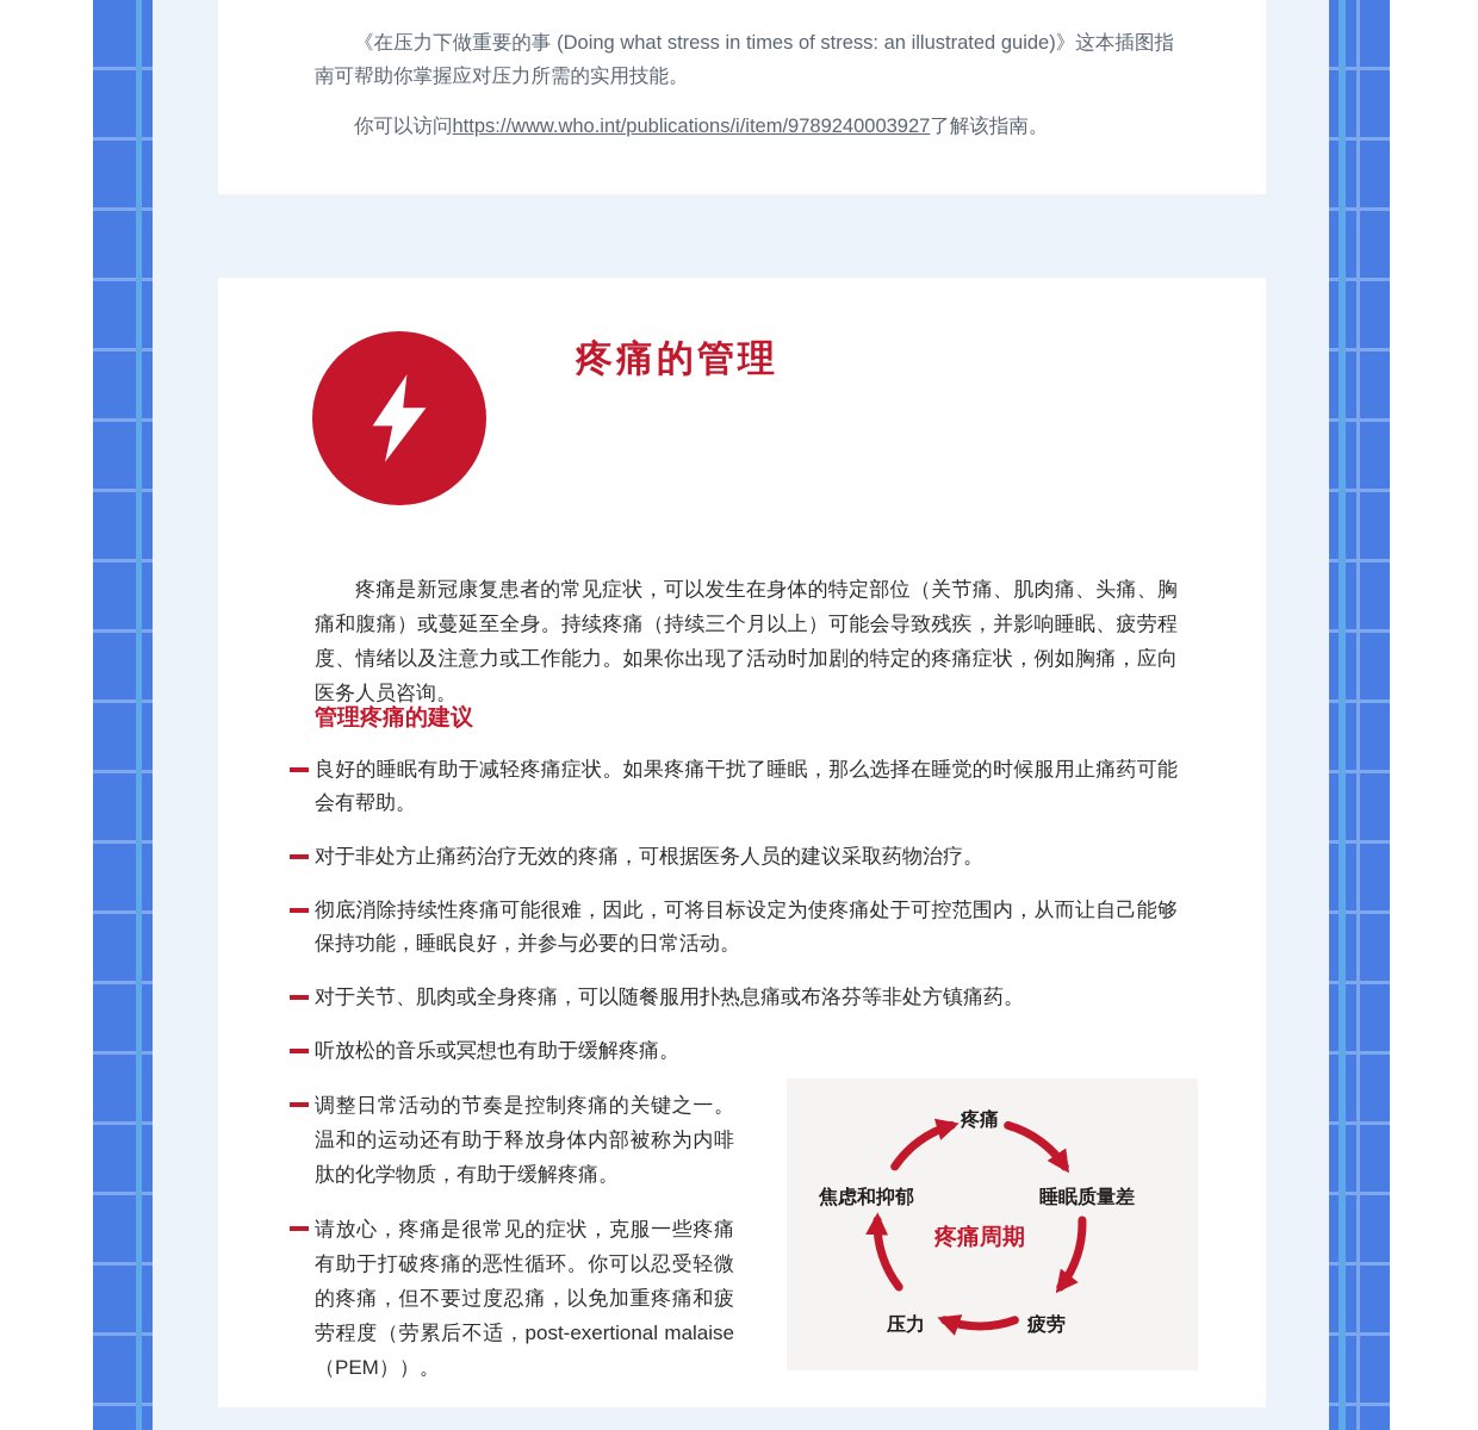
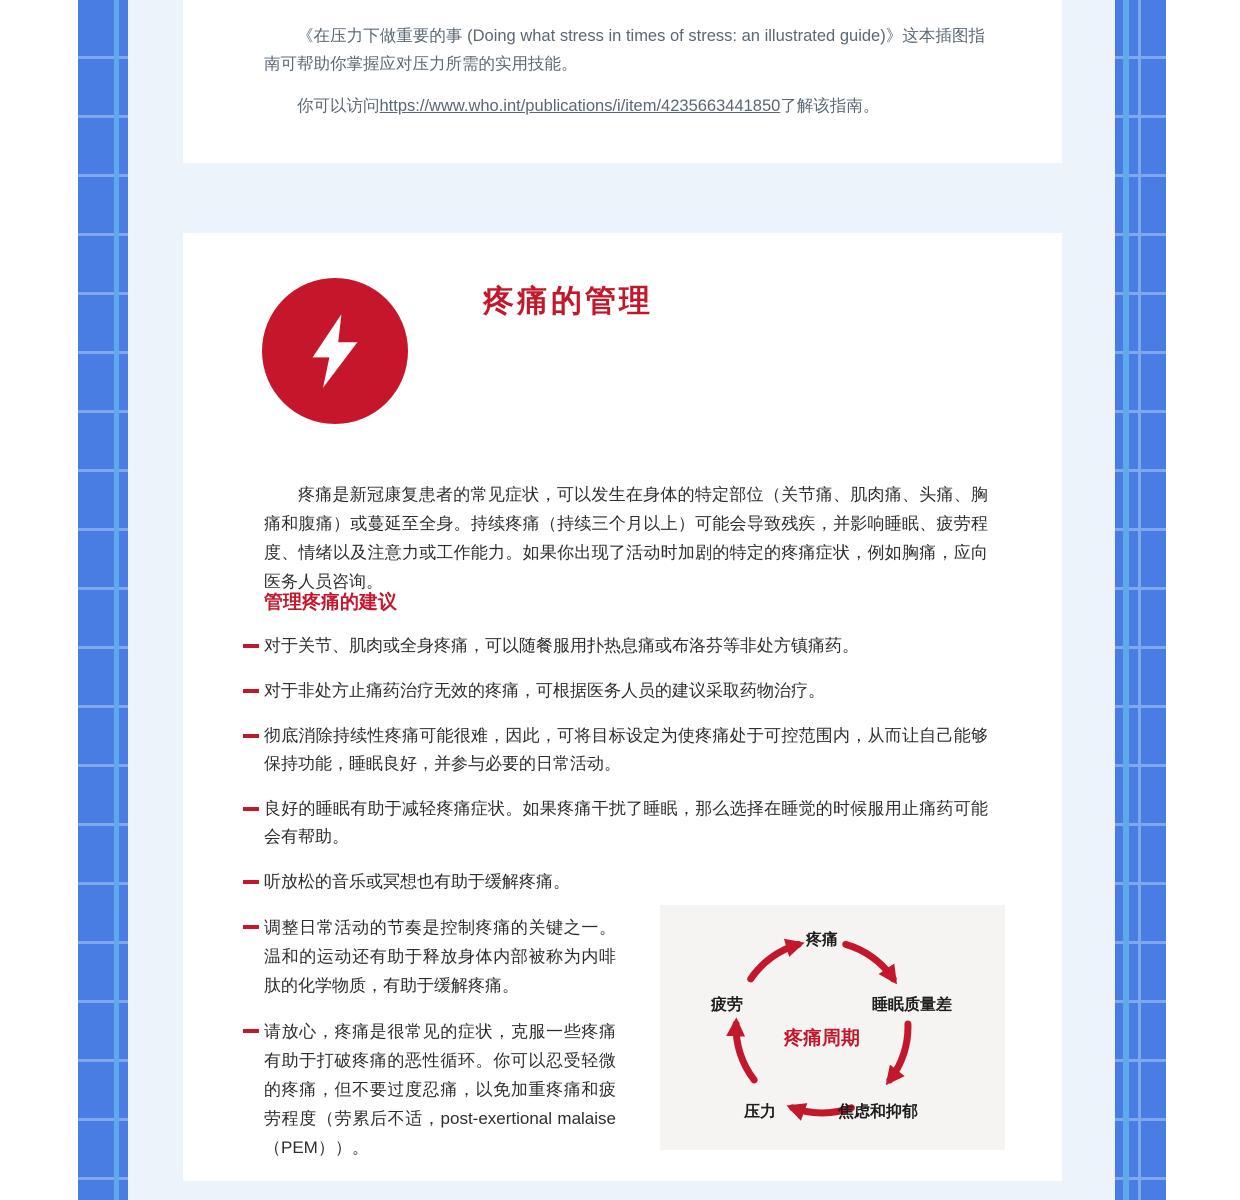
  《在压力下做重要的事 (Doing what stress in times of stress: an illustrated guide)》这本插图指南可帮助你掌握应对压力所需的实用技能。
- 你可以访问https://www.who.int/publications/i/item/9789240003927了解该指南。
+ 你可以访问https://www.who.int/publications/i/item/4235663441850了解该指南。
  疼痛的管理
  疼痛是新冠康复患者的常见症状，可以发生在身体的特定部位（关节痛、肌肉痛、头痛、胸痛和腹痛）或蔓延至全身。持续疼痛（持续三个月以上）可能会导致残疾，并影响睡眠、疲劳程度、情绪以及注意力或工作能力。如果你出现了活动时加剧的特定的疼痛症状，例如胸痛，应向医务人员咨询。
  管理疼痛的建议
- 良好的睡眠有助于减轻疼痛症状。如果疼痛干扰了睡眠，那么选择在睡觉的时候服用止痛药可能会有帮助。
+ 对于关节、肌肉或全身疼痛，可以随餐服用扑热息痛或布洛芬等非处方镇痛药。
  对于非处方止痛药治疗无效的疼痛，可根据医务人员的建议采取药物治疗。
  彻底消除持续性疼痛可能很难，因此，可将目标设定为使疼痛处于可控范围内，从而让自己能够保持功能，睡眠良好，并参与必要的日常活动。
- 对于关节、肌肉或全身疼痛，可以随餐服用扑热息痛或布洛芬等非处方镇痛药。
+ 良好的睡眠有助于减轻疼痛症状。如果疼痛干扰了睡眠，那么选择在睡觉的时候服用止痛药可能会有帮助。
  听放松的音乐或冥想也有助于缓解疼痛。
  调整日常活动的节奏是控制疼痛的关键之一。温和的运动还有助于释放身体内部被称为内啡肽的化学物质，有助于缓解疼痛。
  请放心，疼痛是很常见的症状，克服一些疼痛有助于打破疼痛的恶性循环。你可以忍受轻微的疼痛，但不要过度忍痛，以免加重疼痛和疲劳程度（劳累后不适，post-exertional malaise（PEM））。
  疼痛
  睡眠质量差
- 疲劳
+ 焦虑和抑郁
  压力
- 焦虑和抑郁
+ 疲劳
  疼痛周期
